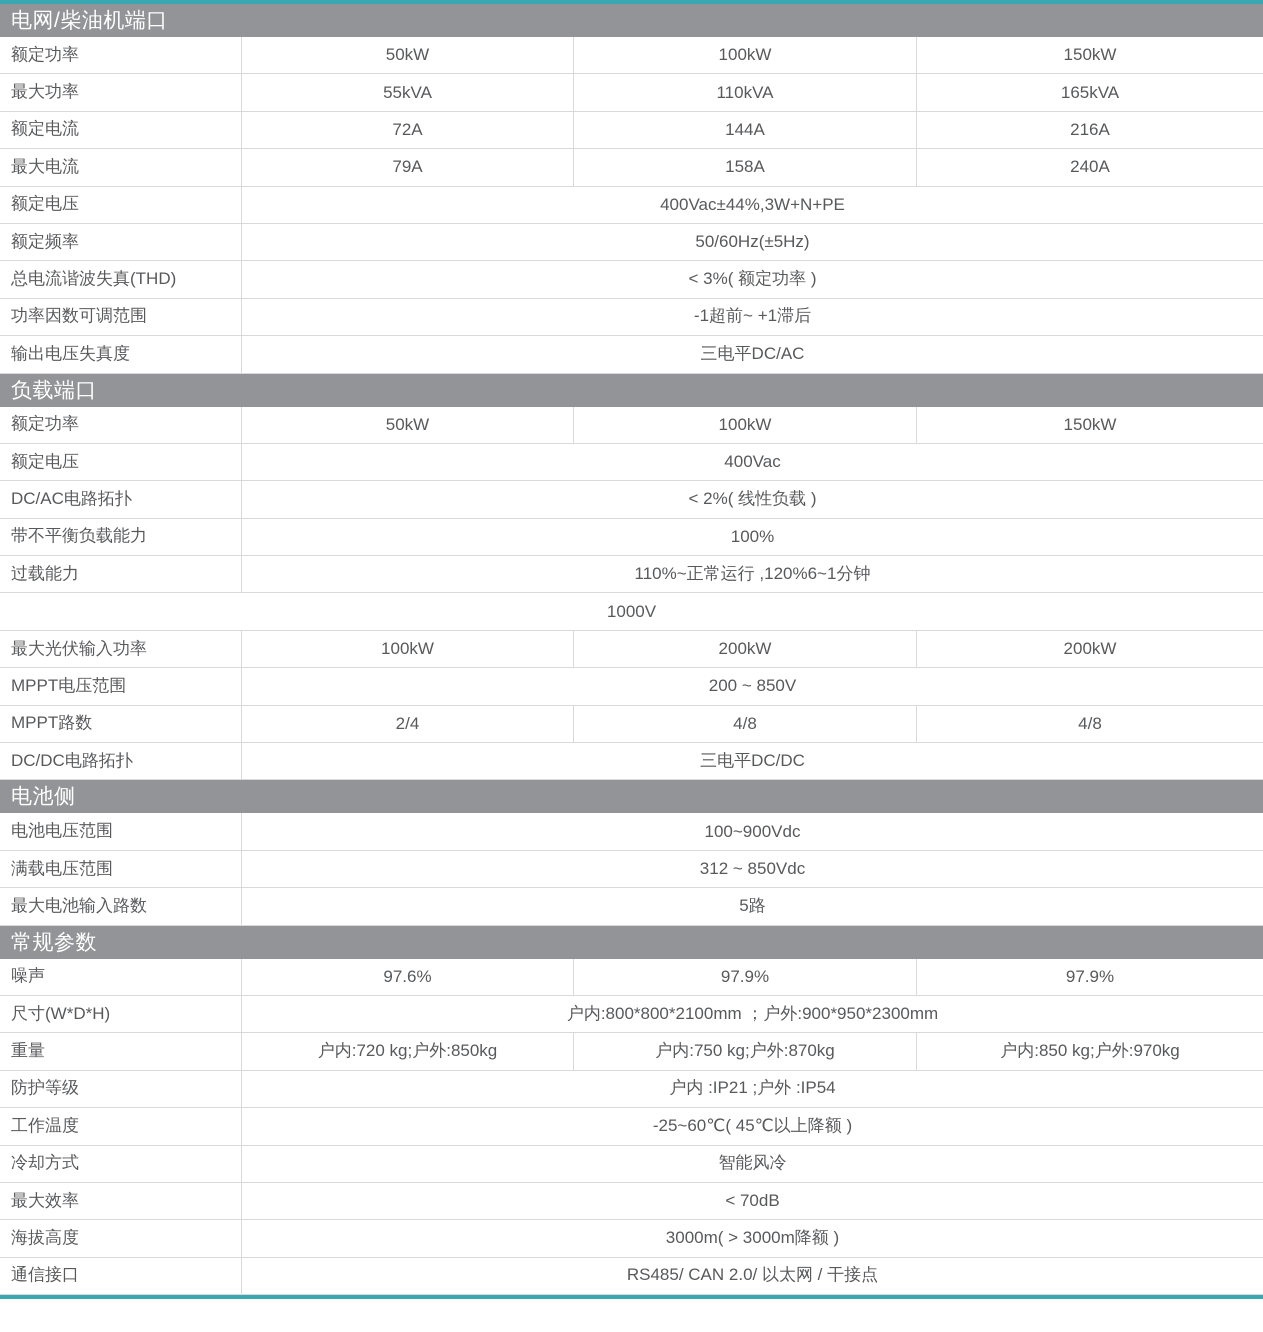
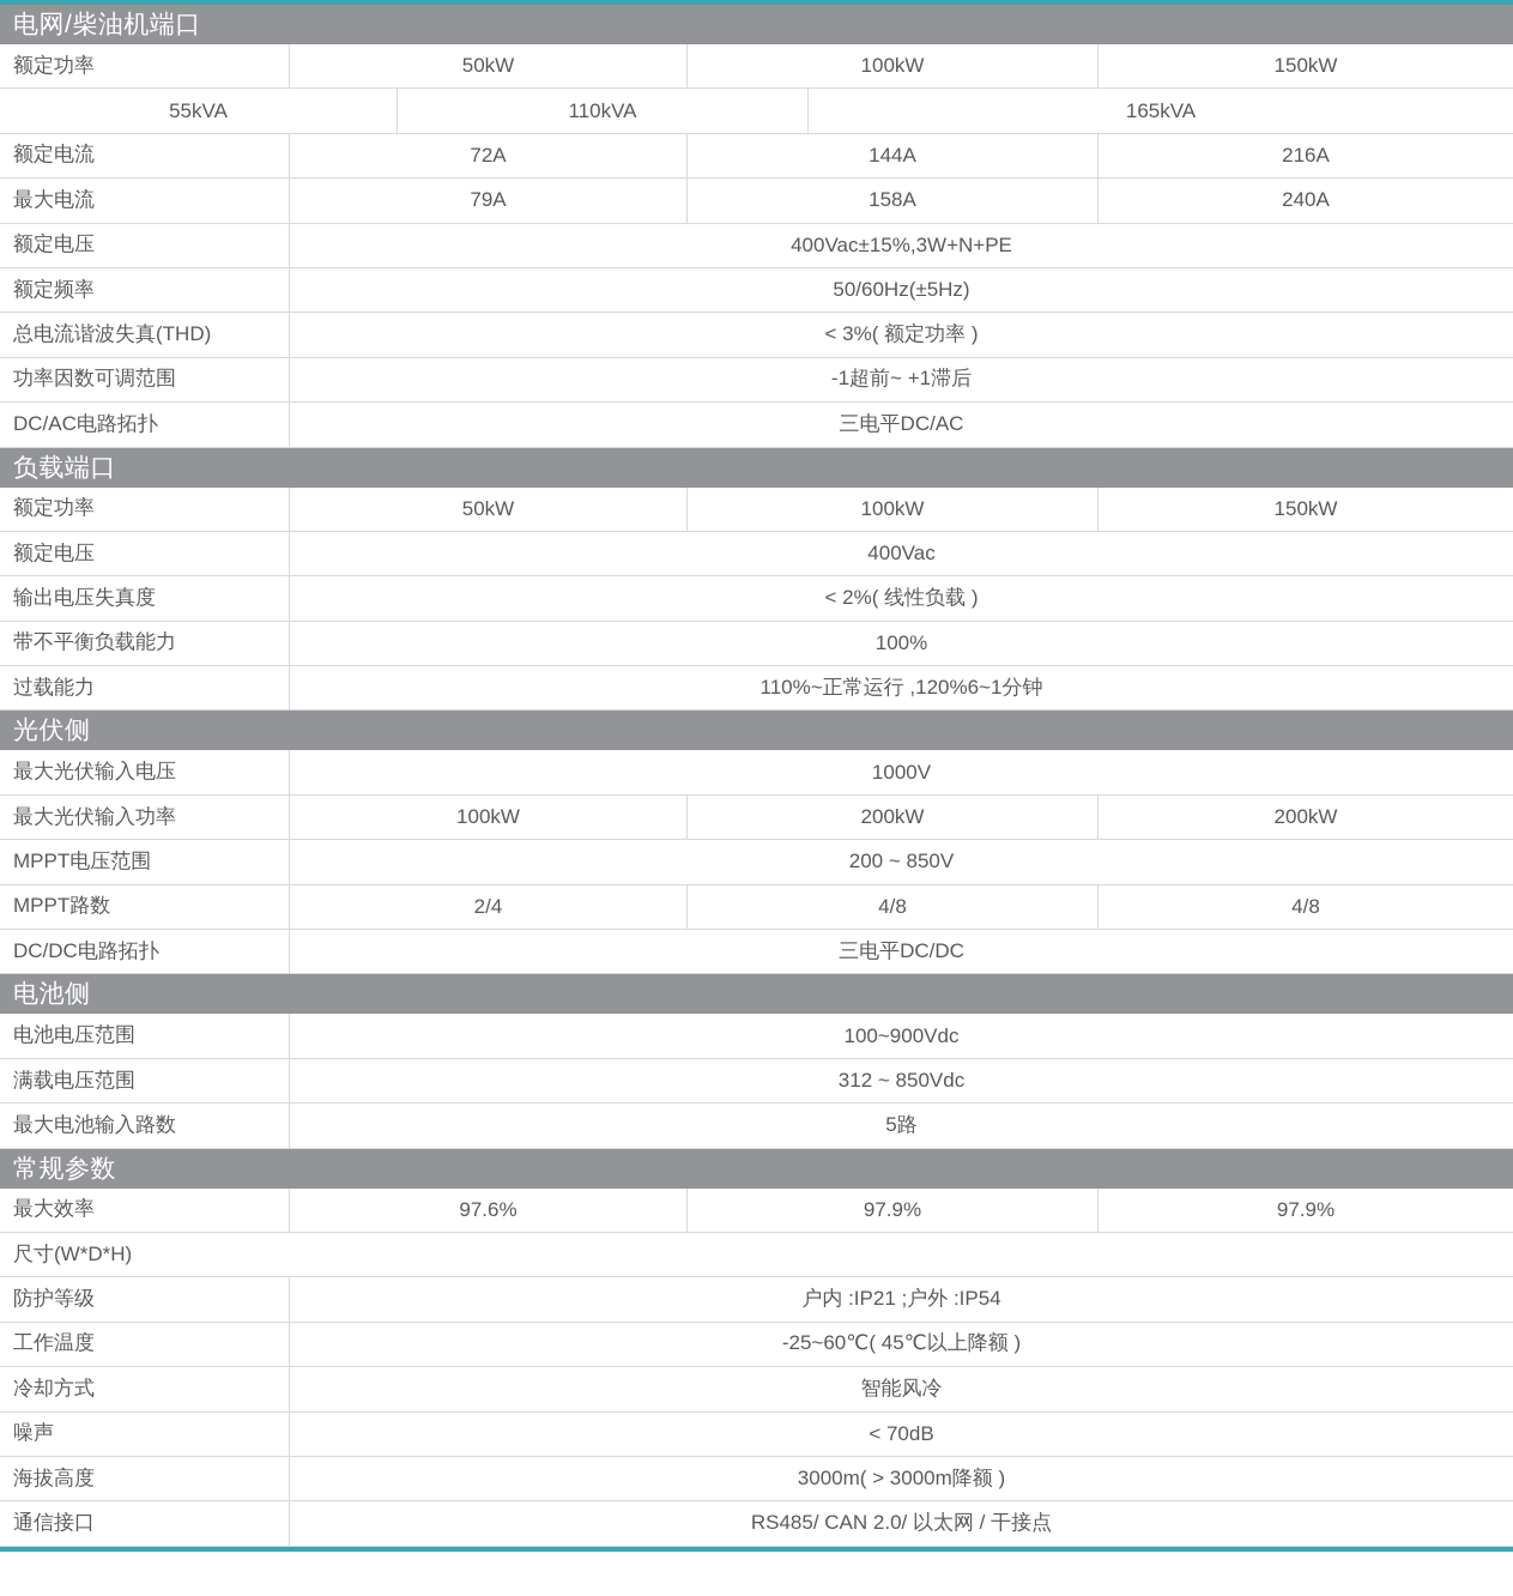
  电网/柴油机端口
  额定功率
  50kW
  100kW
  150kW
- 最大功率
  55kVA
  110kVA
  165kVA
  额定电流
  72A
  144A
  216A
  最大电流
  79A
  158A
  240A
  额定电压
- 400Vac±44%,3W+N+PE
+ 400Vac±15%,3W+N+PE
  额定频率
  50/60Hz(±5Hz)
  总电流谐波失真(THD)
  < 3%( 额定功率 )
  功率因数可调范围
  -1超前~ +1滞后
- 输出电压失真度
+ DC/AC电路拓扑
  三电平DC/AC
  负载端口
  额定功率
  50kW
  100kW
  150kW
  额定电压
  400Vac
- DC/AC电路拓扑
+ 输出电压失真度
  < 2%( 线性负载 )
  带不平衡负载能力
  100%
  过载能力
  110%~正常运行 ,120%6~1分钟
+ 光伏侧
+ 最大光伏输入电压
  1000V
  最大光伏输入功率
  100kW
  200kW
  200kW
  MPPT电压范围
  200 ~ 850V
  MPPT路数
  2/4
  4/8
  4/8
  DC/DC电路拓扑
  三电平DC/DC
  电池侧
  电池电压范围
  100~900Vdc
  满载电压范围
  312 ~ 850Vdc
  最大电池输入路数
  5路
  常规参数
- 噪声
+ 最大效率
  97.6%
  97.9%
  97.9%
  尺寸(W*D*H)
- 户内:800*800*2100mm ；户外:900*950*2300mm
- 重量
- 户内:720 kg;户外:850kg
- 户内:750 kg;户外:870kg
- 户内:850 kg;户外:970kg
  防护等级
  户内 :IP21 ;户外 :IP54
  工作温度
  -25~60℃( 45℃以上降额 )
  冷却方式
  智能风冷
- 最大效率
+ 噪声
  < 70dB
  海拔高度
  3000m( > 3000m降额 )
  通信接口
  RS485/ CAN 2.0/ 以太网 / 干接点
